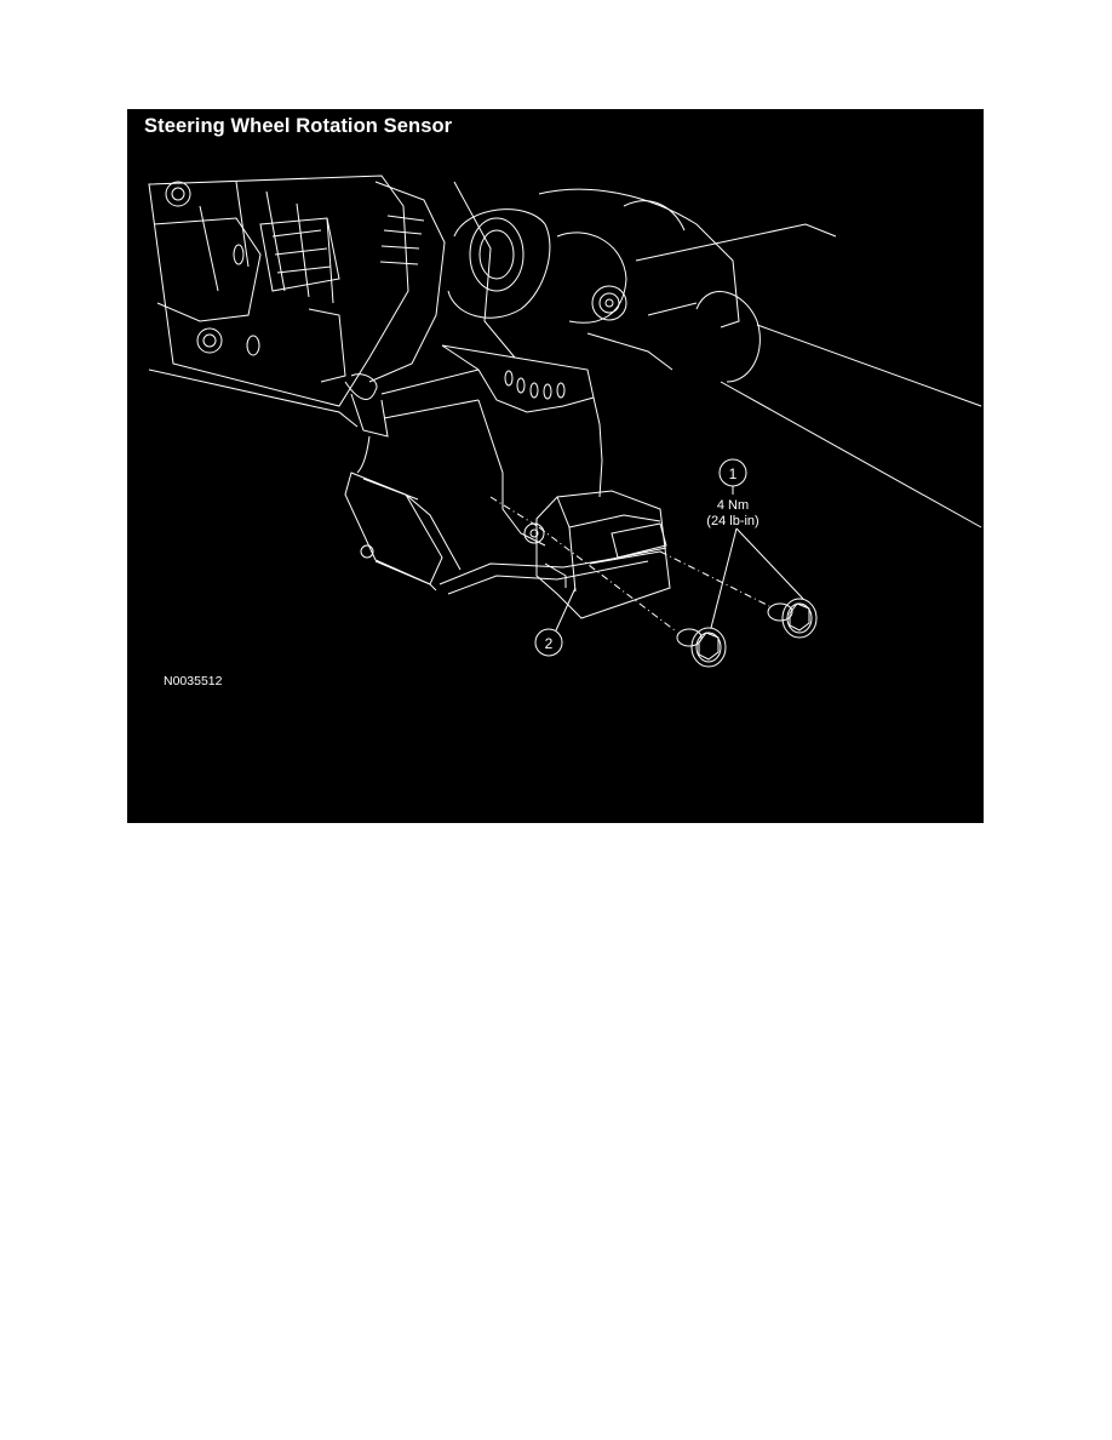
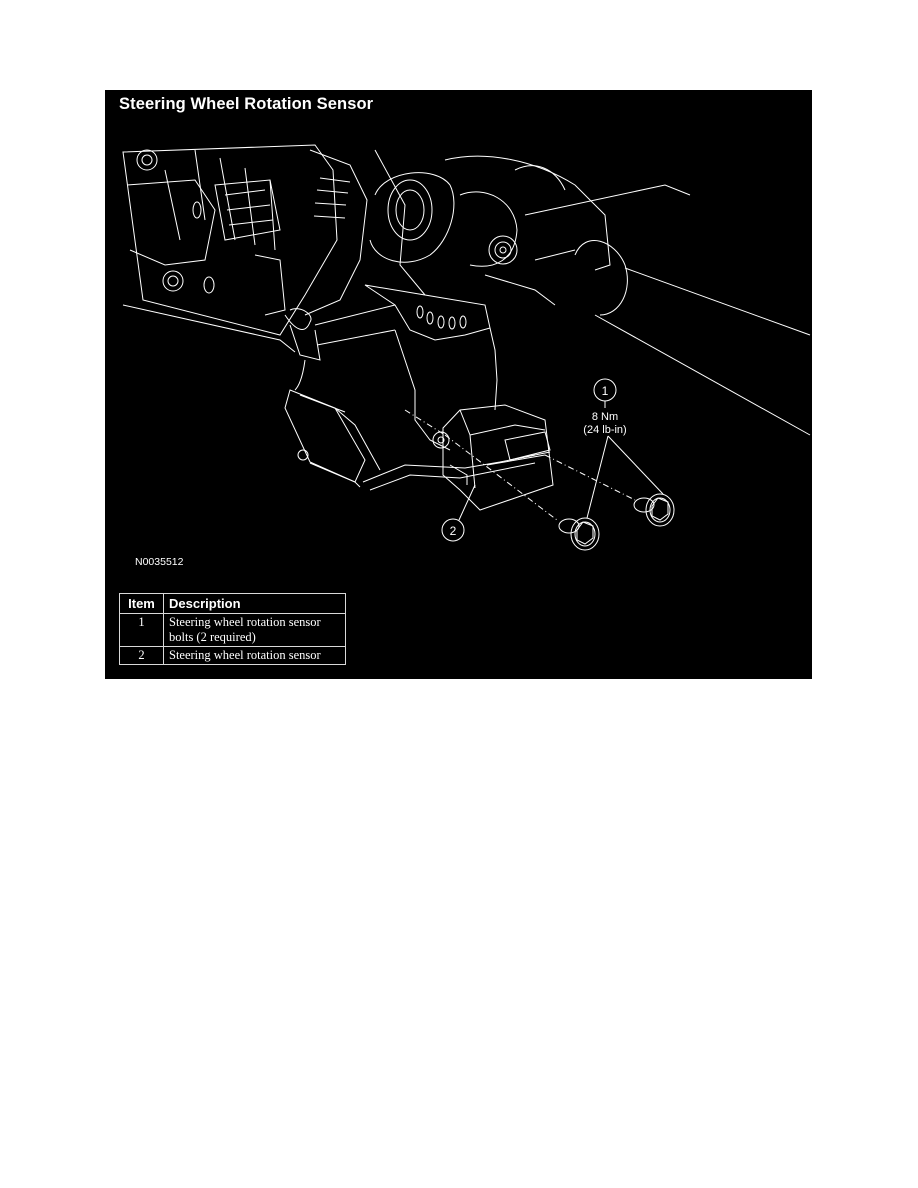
  1
- 4 Nm
+ 8 Nm
  (24 lb-in)
  2
  Steering Wheel Rotation Sensor
  N0035512
+ Item	Description
+ 1	Steering wheel rotation sensor bolts (2 required)
+ 2	Steering wheel rotation sensor
